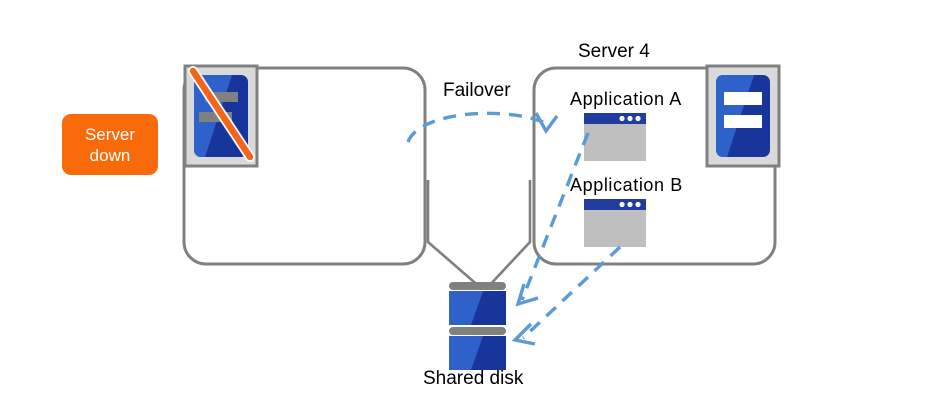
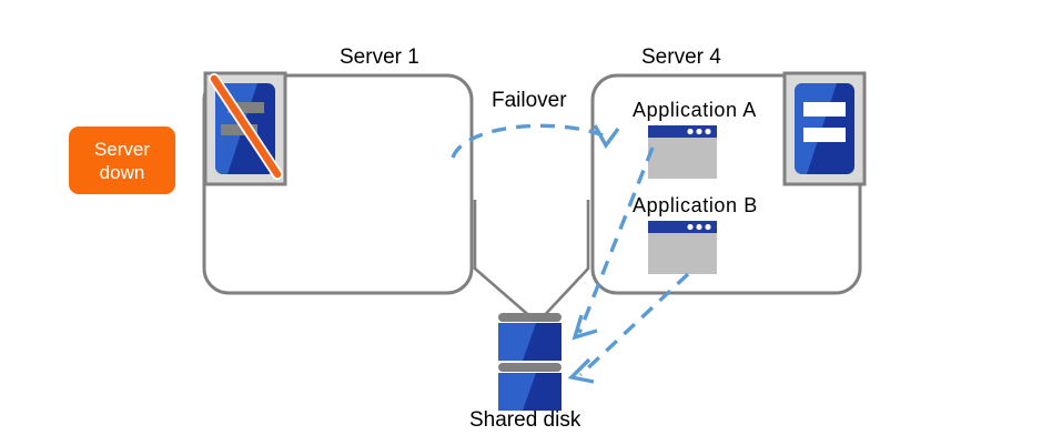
+ Server 1
  Server 4
  Failover
  Application A
  Application B
  Shared disk
  Server
  down
